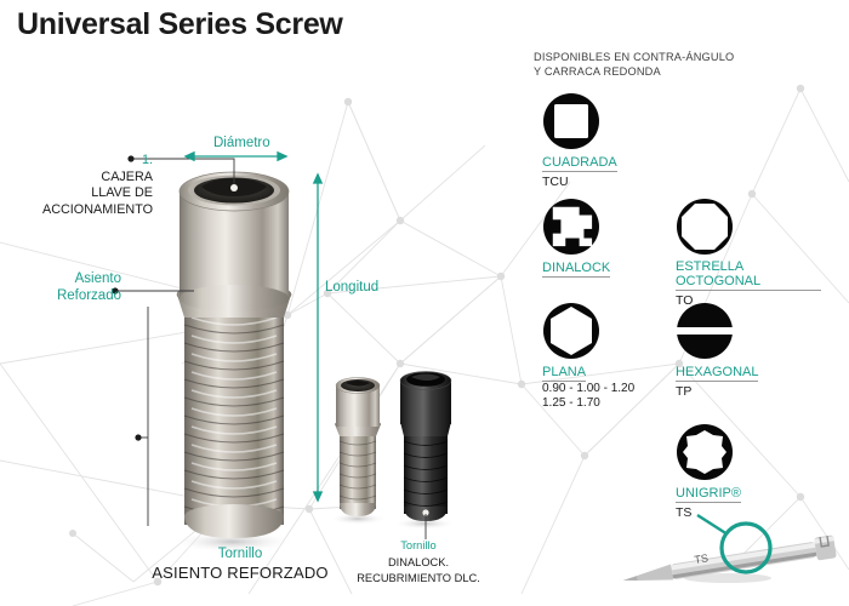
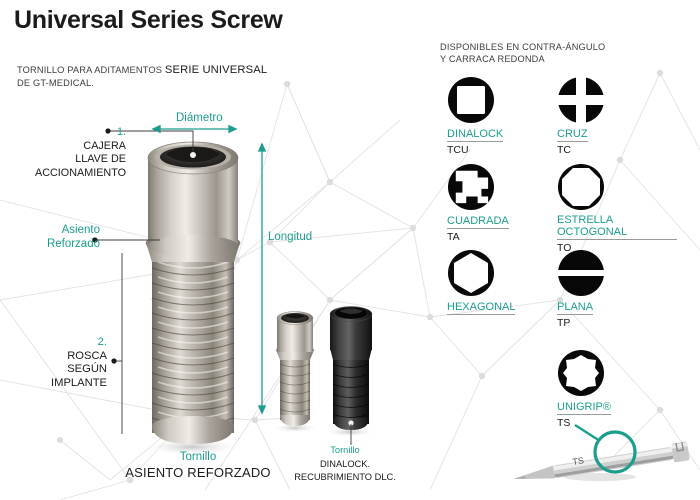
  Universal Series Screw
+ TORNILLO PARA ADITAMENTOS SERIE UNIVERSAL
+ DE GT-MEDICAL.
  Diámetro
  Longitud
  1.
  CAJERA
  LLAVE DE
  ACCIONAMIENTO
  Asiento
  Reforzado
+ 2.
+ ROSCA
+ SEGÚN
+ IMPLANTE
  Tornillo
  ASIENTO REFORZADO
  Tornillo
  DINALOCK.
  RECUBRIMIENTO DLC.
  DISPONIBLES EN CONTRA-ÁNGULO
  Y CARRACA REDONDA
- CUADRADA
+ DINALOCK
  TCU
+ CRUZ
+ TC
- DINALOCK
+ CUADRADA
+ TA
  ESTRELLA OCTOGONAL
  TO
- PLANA
+ HEXAGONAL
- 0.90 - 1.00 - 1.20
- 1.25 - 1.70
- HEXAGONAL
+ PLANA
  TP
  UNIGRIP®
  TS
